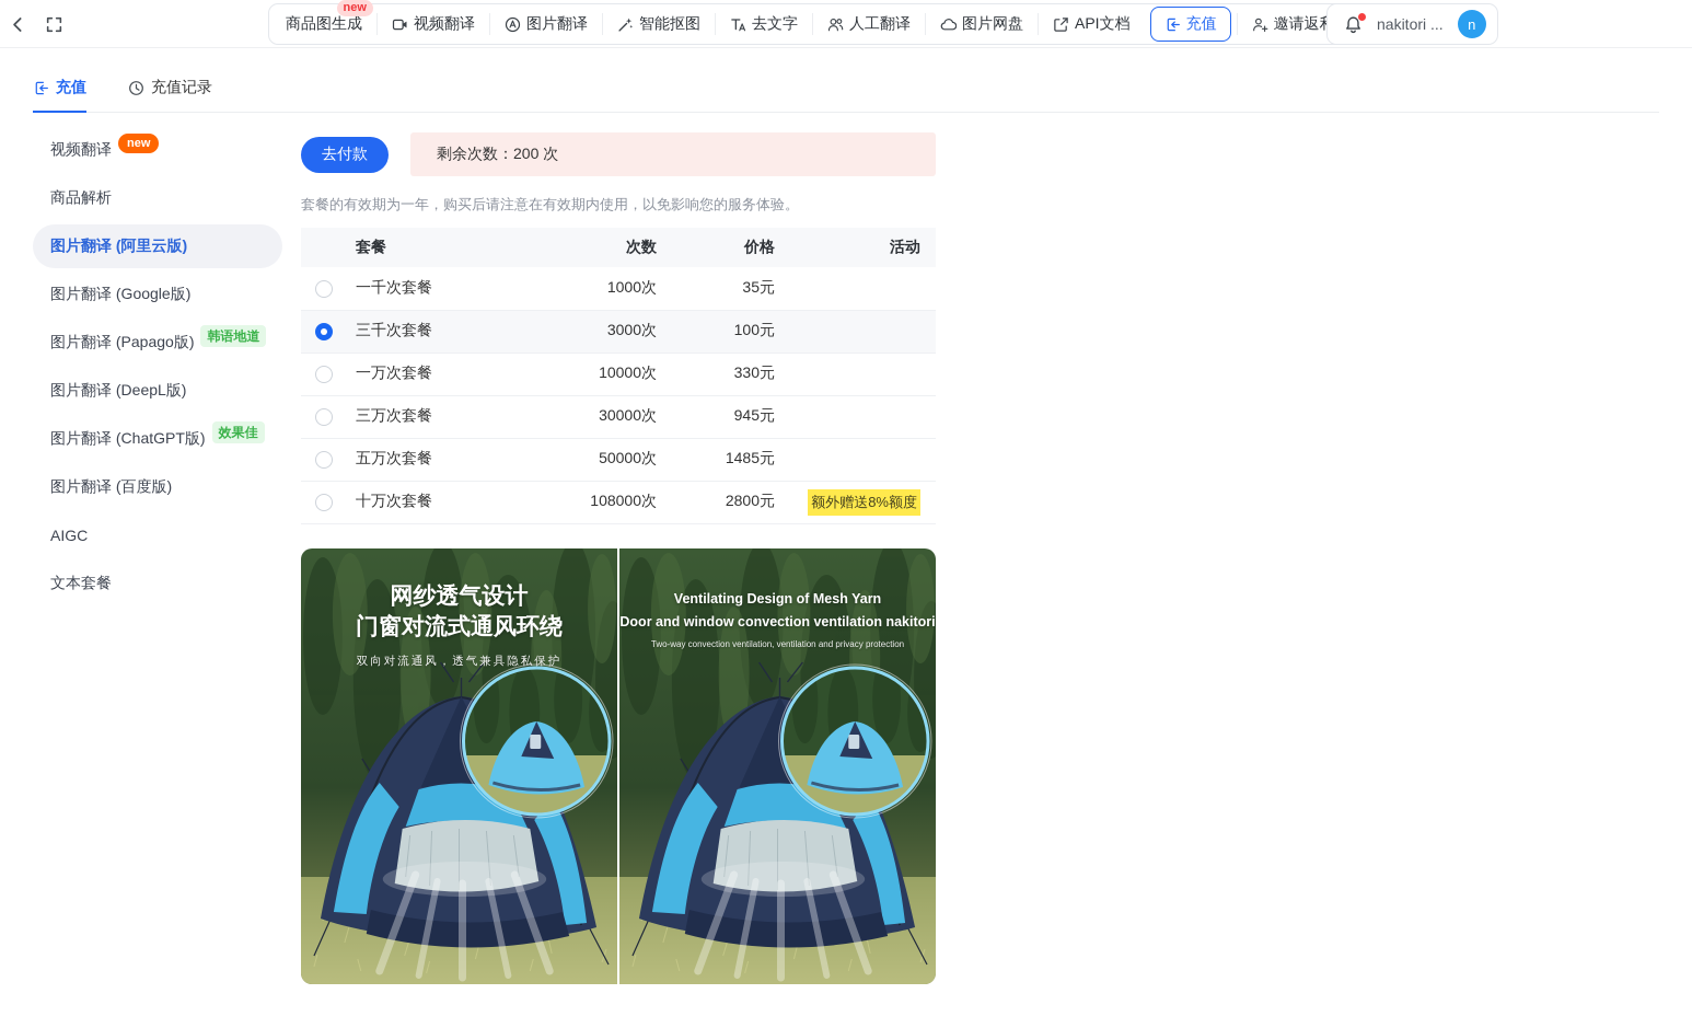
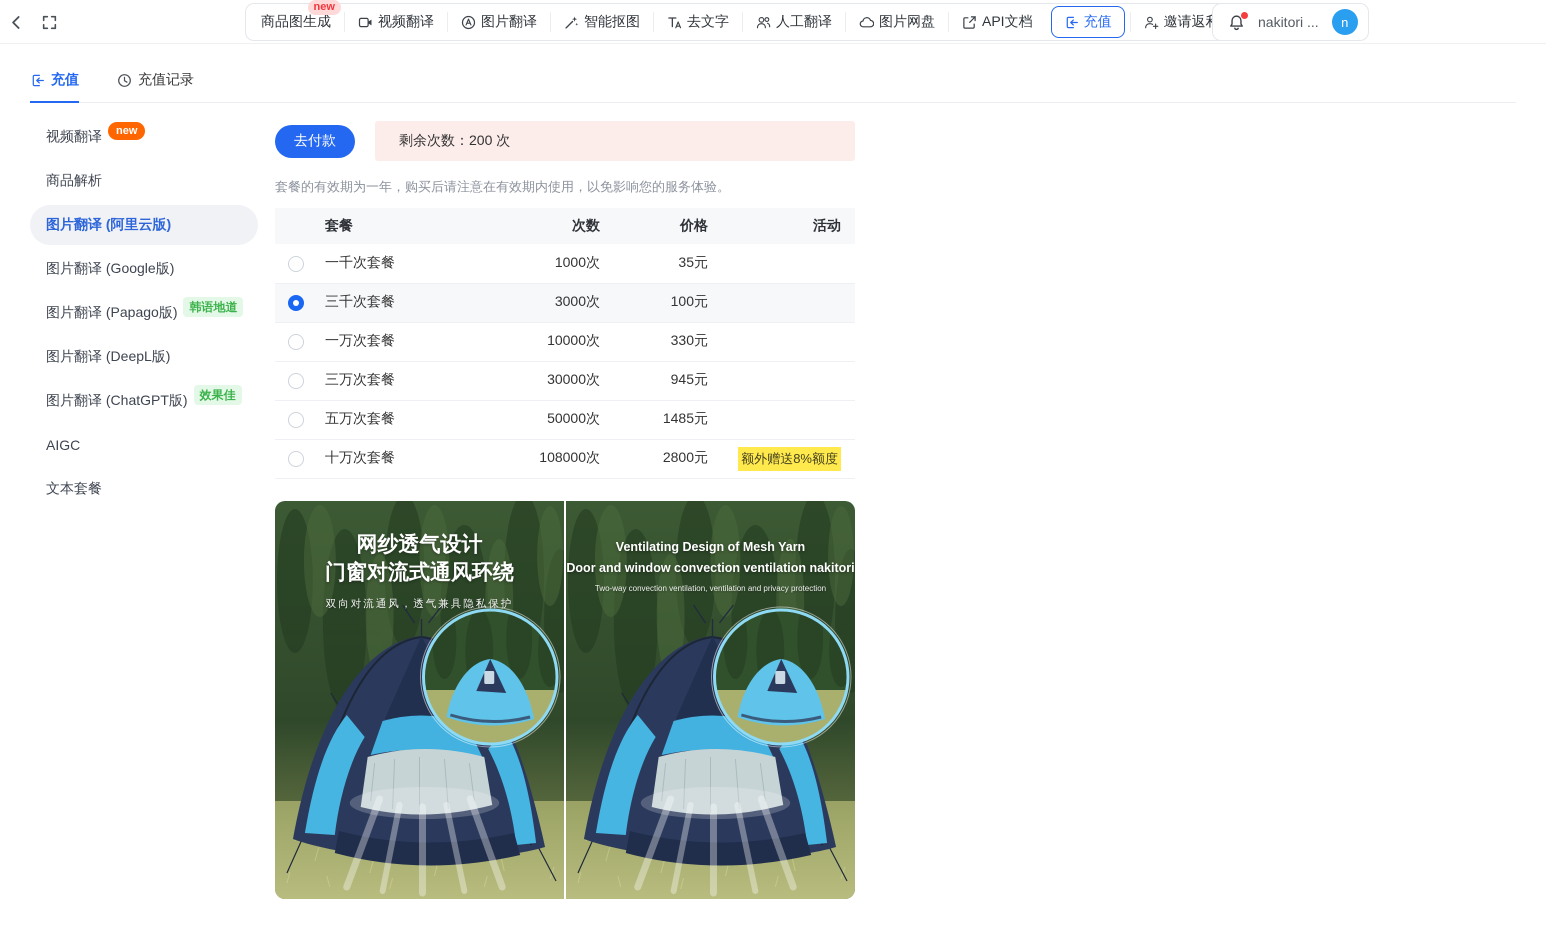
  new
  商品图生成
  视频翻译
  图片翻译
  智能抠图
  去文字
  人工翻译
  图片网盘
  API文档
  充值
  邀请返
  nakitori ...
  n
  充值
  充值记录
  视频翻译
  new
  商品解析
  图片翻译 (阿里云版)
  图片翻译 (Google版)
  图片翻译 (Papago版)
  韩语地道
  图片翻译 (DeepL版)
  图片翻译 (ChatGPT版)
  效果佳
- 图片翻译 (百度版)
  AIGC
  文本套餐
  去付款
  剩余次数：200 次
  套餐的有效期为一年，购买后请注意在有效期内使用，以免影响您的服务体验。
  	套餐	次数	价格	活动
  	一千次套餐	1000次	35元
  	三千次套餐	3000次	100元
  	一万次套餐	10000次	330元
  	三万次套餐	30000次	945元
  	五万次套餐	50000次	1485元
  	十万次套餐	108000次	2800元	额外赠送8%额度
  网纱透气设计
  门窗对流式通风环绕
  双向对流通风，透气兼具隐私保护
  Ventilating Design of Mesh Yarn
  Door and window convection ventilation nakitori
  Two-way convection ventilation, ventilation and privacy protection
